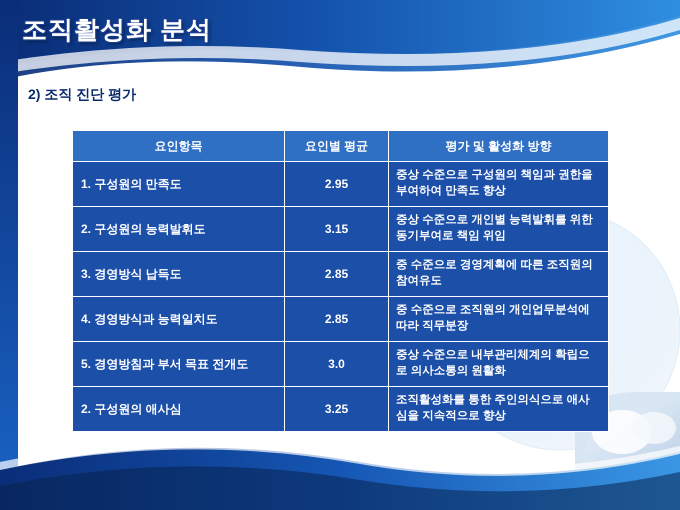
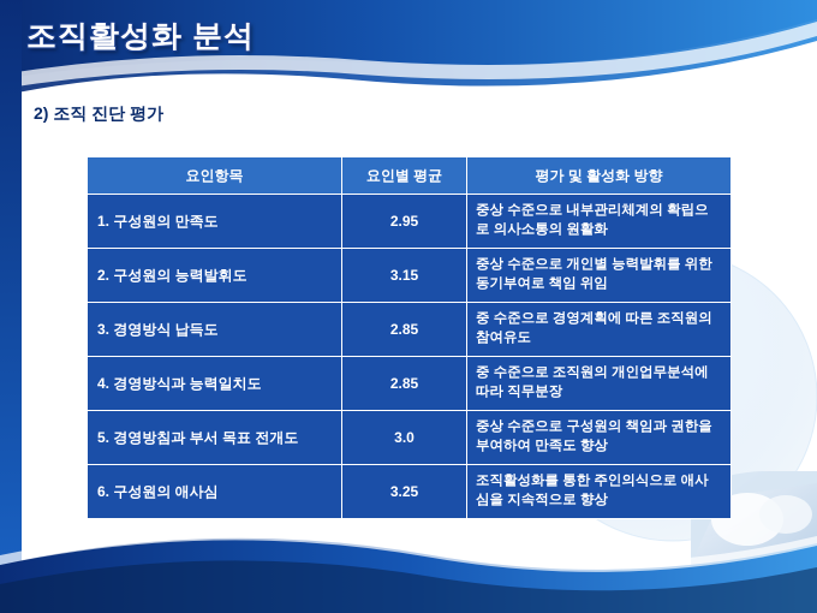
  조직활성화 분석
  2) 조직 진단 평가
  요인항목	요인별 평균	평가 및 활성화 방향
- 1. 구성원의 만족도	2.95	중상 수준으로 구성원의 책임과 권한을 부여하여 만족도 향상
+ 1. 구성원의 만족도	2.95	중상 수준으로 내부관리체계의 확립으로 의사소통의 원활화
  2. 구성원의 능력발휘도	3.15	중상 수준으로 개인별 능력발휘를 위한 동기부여로 책임 위임
  3. 경영방식 납득도	2.85	중 수준으로 경영계획에 따른 조직원의 참여유도
  4. 경영방식과 능력일치도	2.85	중 수준으로 조직원의 개인업무분석에 따라 직무분장
- 5. 경영방침과 부서 목표 전개도	3.0	중상 수준으로 내부관리체계의 확립으로 의사소통의 원활화
+ 5. 경영방침과 부서 목표 전개도	3.0	중상 수준으로 구성원의 책임과 권한을 부여하여 만족도 향상
- 2. 구성원의 애사심	3.25	조직활성화를 통한 주인의식으로 애사심을 지속적으로 향상
+ 6. 구성원의 애사심	3.25	조직활성화를 통한 주인의식으로 애사심을 지속적으로 향상
